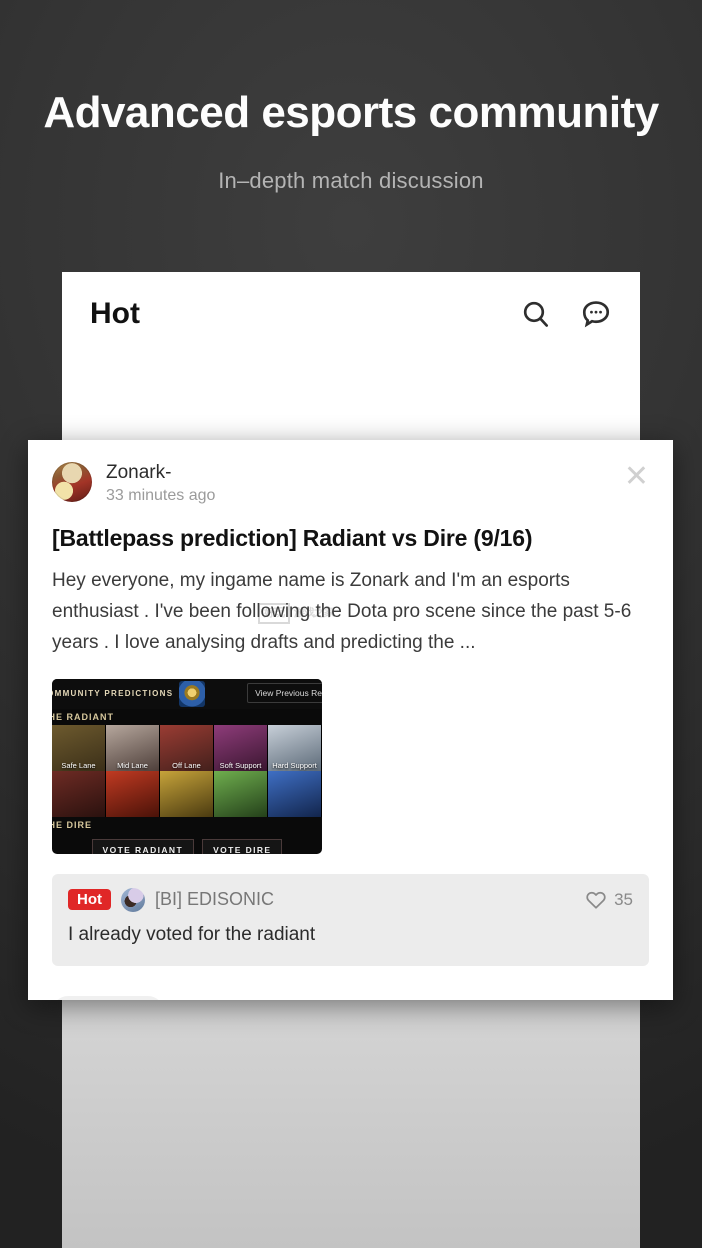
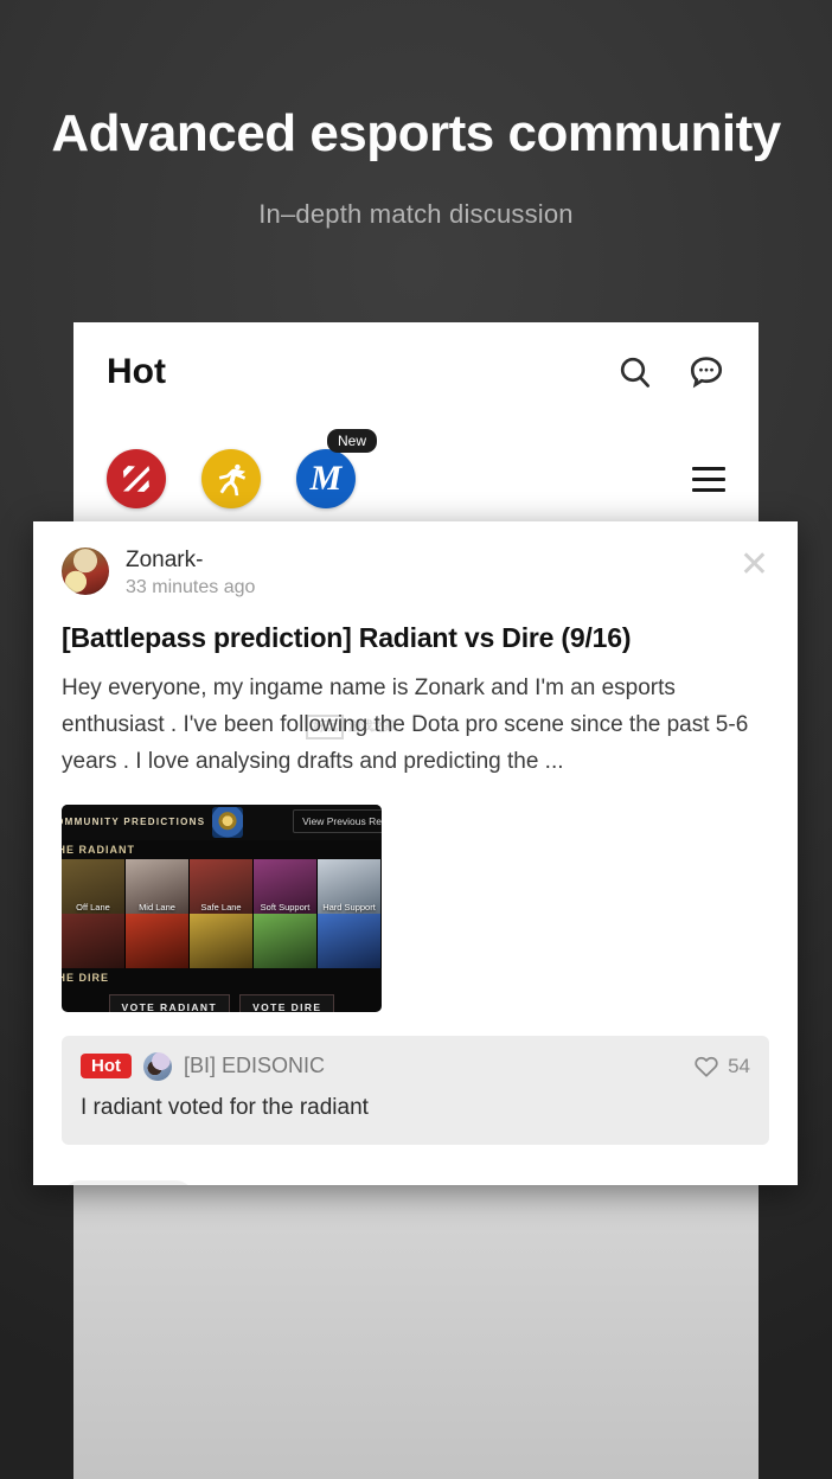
  Advanced esports community
  In–depth match discussion
  Hot
+ M
+ New
  Zonark-
  33 minutes ago
  ✕
  [Battlepass prediction] Radiant vs Dire (9/16)
  Hey everyone, my ingame name is Zonark and I'm an esports enthusiast . I've been following the Dota pro scene since the past 5-6 years . I love analysing drafts and predicting the ...
  MMUNITY PREDICTIONS
  View Previous Re
  HE RADIANT
- Safe Lane
+ Off Lane
  Mid Lane
- Off Lane
+ Safe Lane
  Soft Support
  Hard Support
  HE DIRE
  VOTE RADIANT
  VOTE DIRE
  Hot
  [BI] EDISONIC
- 35
+ 54
- I already voted for the radiant
+ I radiant voted for the radiant
  好玩
  游戏之家
